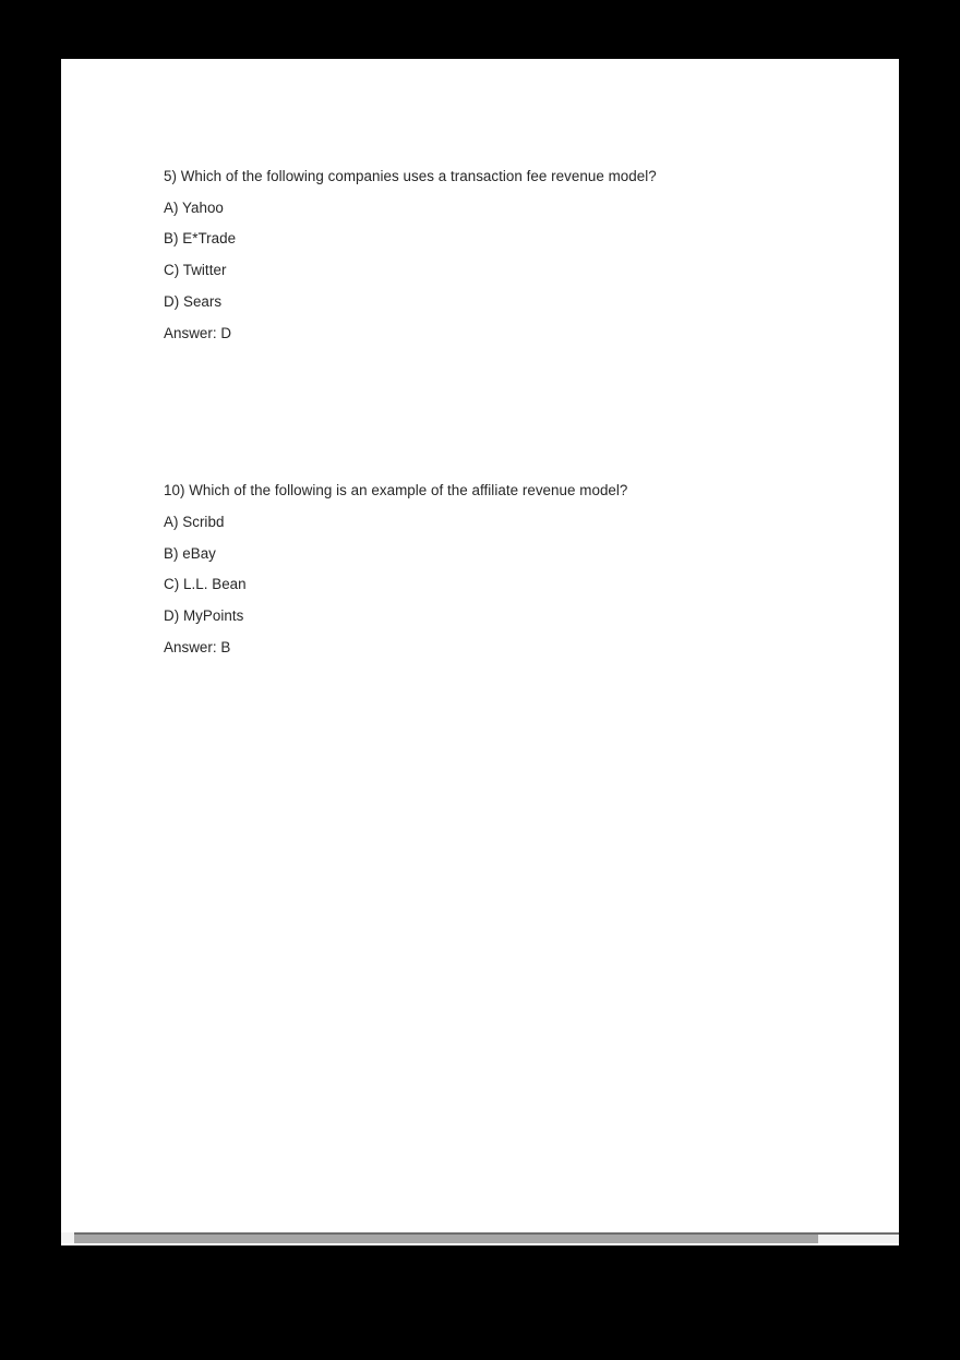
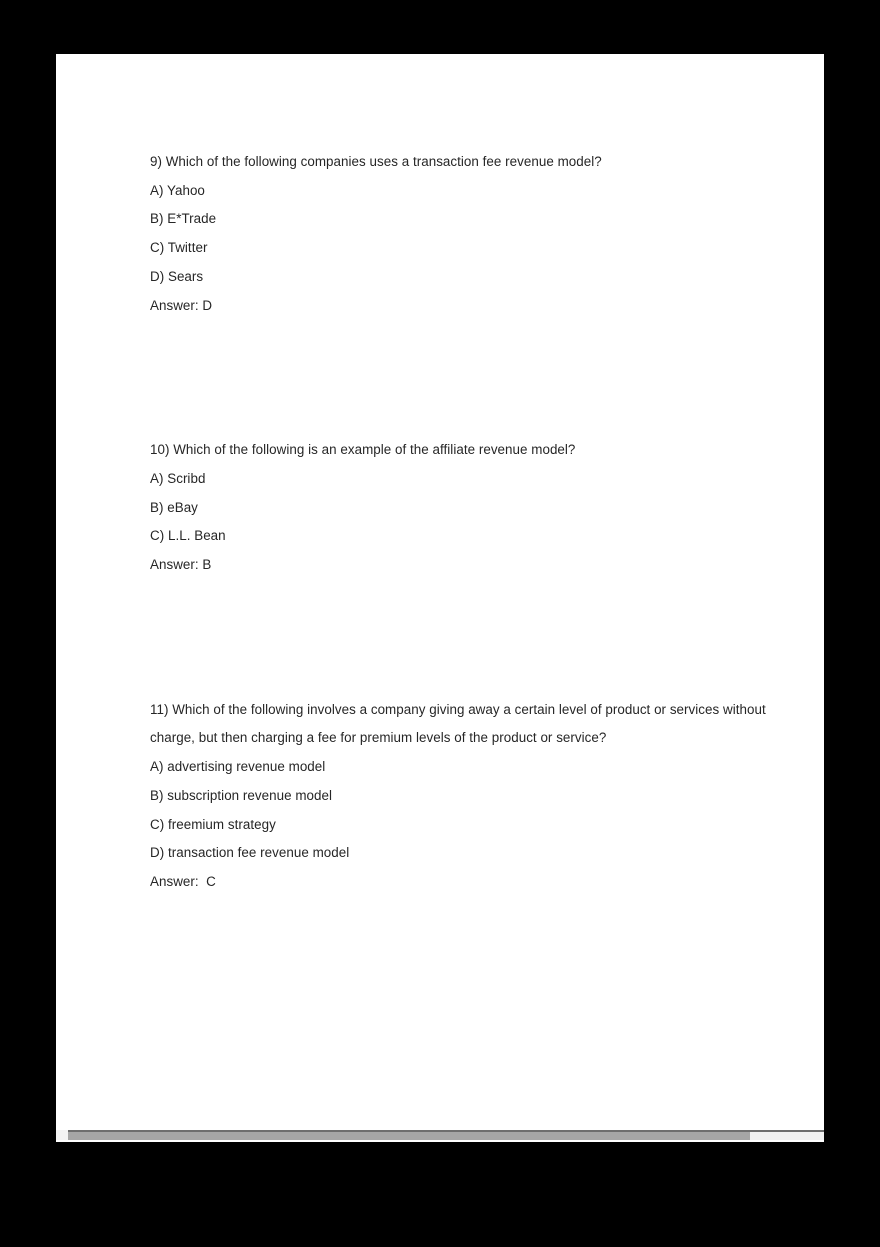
- 5) Which of the following companies uses a transaction fee revenue model?
+ 9) Which of the following companies uses a transaction fee revenue model?
  A) Yahoo
  B) E*Trade
  C) Twitter
  D) Sears
  Answer: D
  10) Which of the following is an example of the affiliate revenue model?
  A) Scribd
  B) eBay
  C) L.L. Bean
- D) MyPoints
  Answer: B
+ 11) Which of the following involves a company giving away a certain level of product or services without charge, but then charging a fee for premium levels of the product or service?
+ A) advertising revenue model
+ B) subscription revenue model
+ C) freemium strategy
+ D) transaction fee revenue model
+ Answer: C
